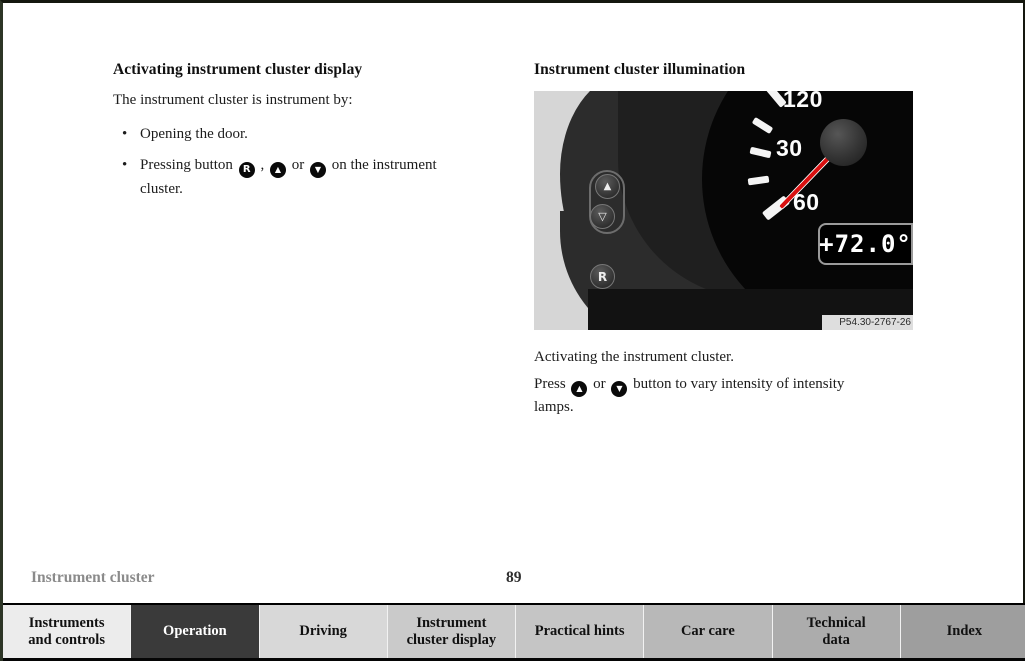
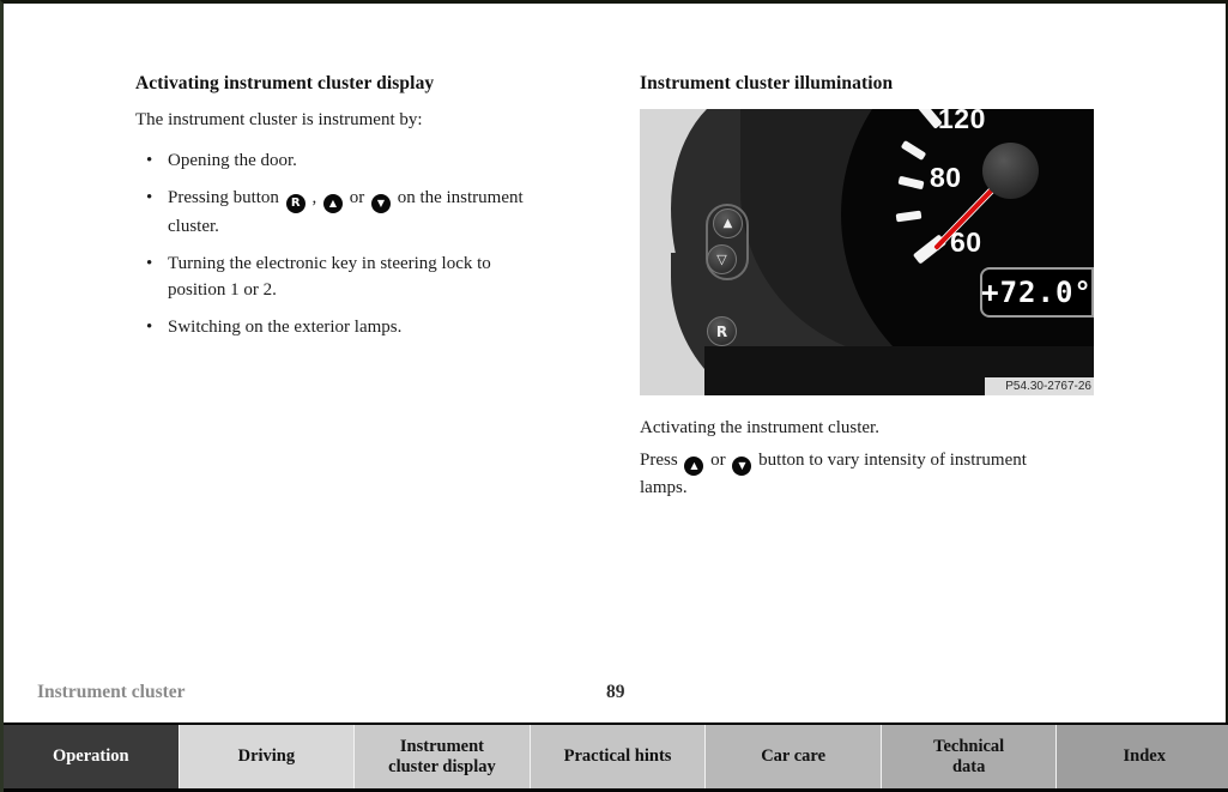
  Activating instrument cluster display
  The instrument cluster is instrument by:
  Opening the door.
  Pressing button R , ▲ or ▼ on the instrument
  cluster.
+ Turning the electronic key in steering lock to
+ position 1 or 2.
+ Switching on the exterior lamps.
  Instrument cluster illumination
  120
- 30
+ 80
  60
  +72.0°
  ▲
  ▽
  R
  P54.30-2767-26
  Activating the instrument cluster.
- Press ▲ or ▼ button to vary intensity of intensity
+ Press ▲ or ▼ button to vary intensity of instrument
  lamps.
  Instrument cluster
  89
- Instruments
- and controls
  Operation
  Driving
  Instrument
  cluster display
  Practical hints
  Car care
  Technical
  data
  Index
